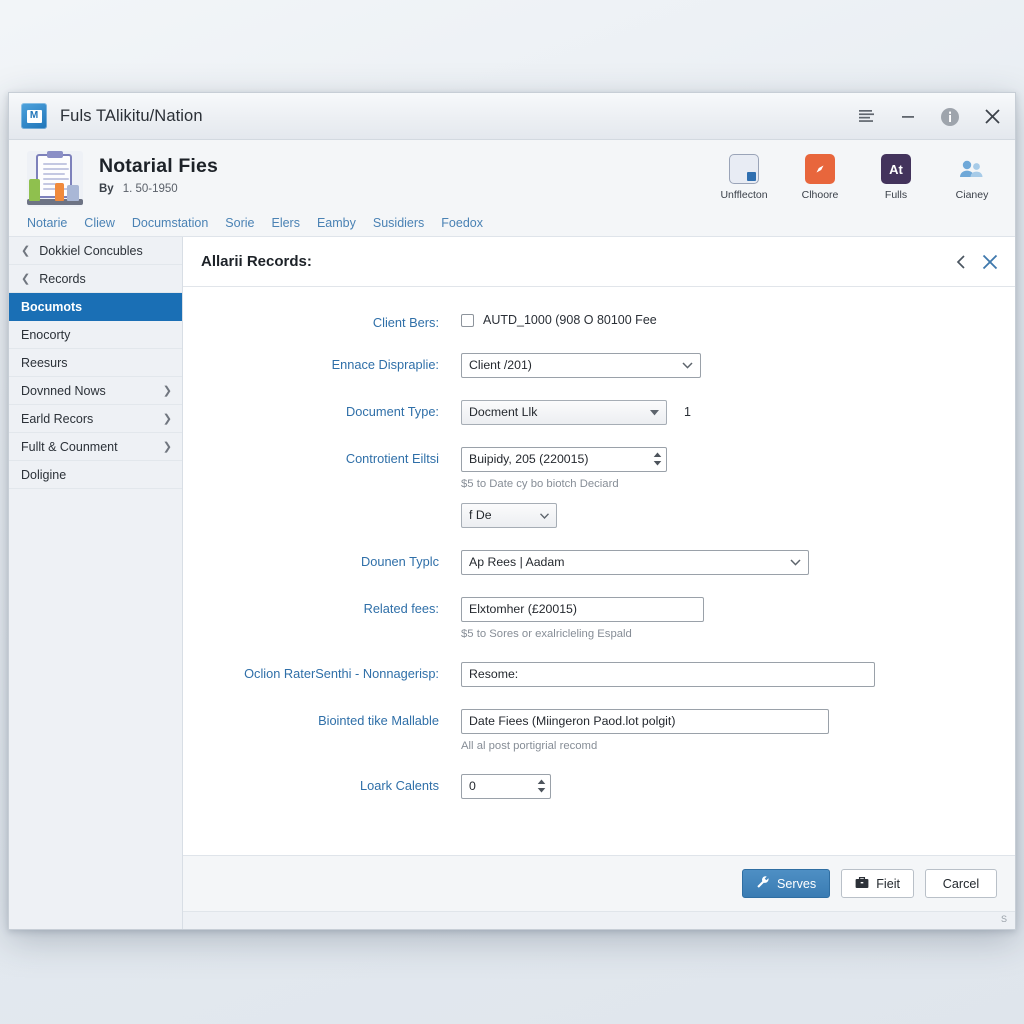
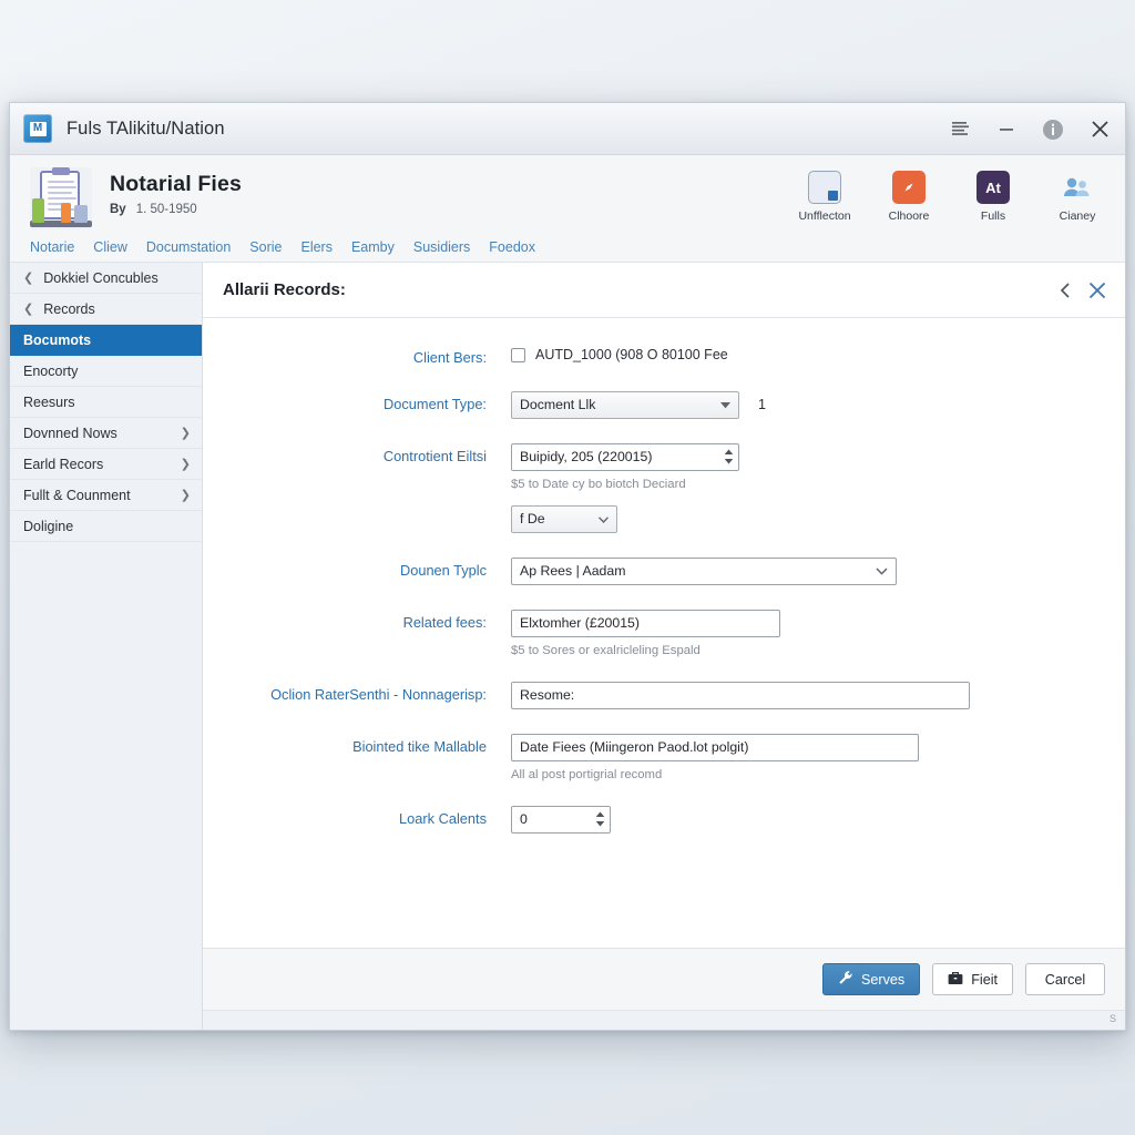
  M
  Fuls TAlikitu/Nation
  Notarial Fies
  By
  1. 50-1950
  Notarie
  Cliew
  Documstation
  Sorie
  Elers
  Eamby
  Susidiers
  Foedox
  Unfflecton
  Clhoore
  At
  Fulls
  Cianey
  ❮
  Dokkiel Concubles
  ❮
  Records
  Bocumots
  Enocorty
  Reesurs
  Dovnned Nows
  ❯
  Earld Recors
  ❯
  Fullt & Counment
  ❯
  Doligine
  Allarii Records:
  Client Bers:
  AUTD_1000 (908 O 80100 Fee
- Ennace Dispraplie:
- Client /201)
  Document Type:
  Docment Llk
  1
  Controtient Eiltsi
  Buipidy, 205 (220015)
  $5 to Date cy bo biotch Deciard
  f De
  Dounen Typlc
  Ap Rees | Aadam
  Related fees:
  Elxtomher (£20015)
  $5 to Sores or exalricleling Espald
  Oclion RaterSenthi - Nonnagerisp:
  Resome:
  Biointed tike Mallable
  Date Fiees (Miingeron Paod.lot polgit)
  All al post portigrial recomd
  Loark Calents
  0
  Serves
  Fieit
  Carcel
  S
